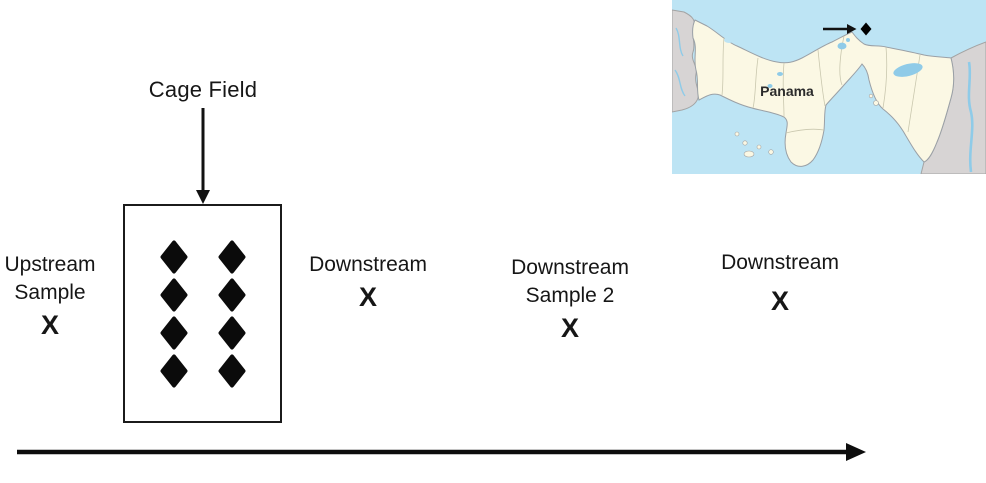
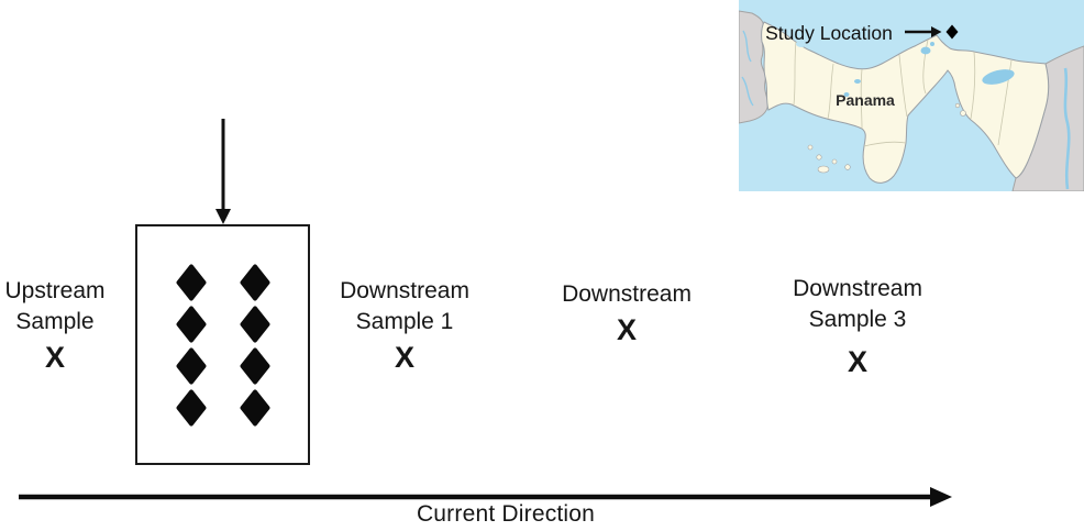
- Cage Field
  Upstream
  Sample
  X
  Downstream
+ Sample 1
  X
  Downstream
- Sample 2
  X
  Downstream
+ Sample 3
  X
+ Current Direction
+ Study Location
  Panama
